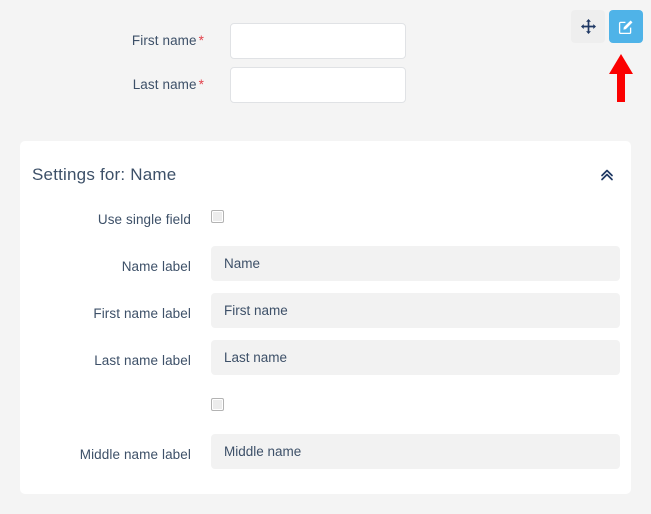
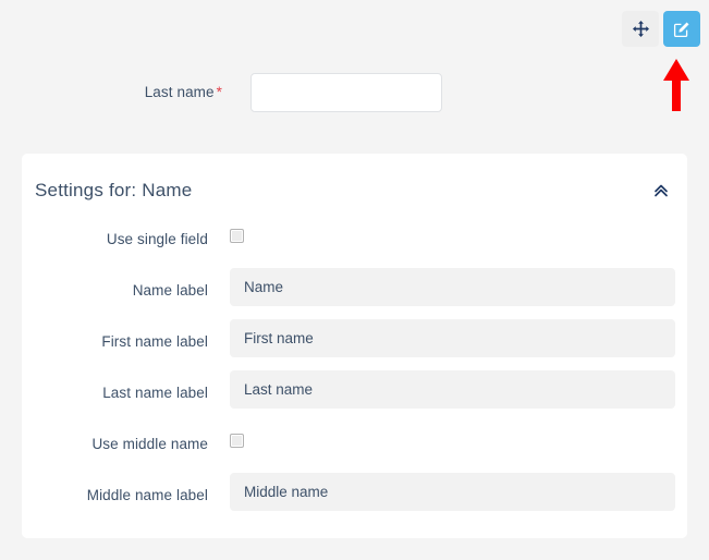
- First name *
  Last name *
  Settings for: Name
  Use single field
  Name label
  Name
  First name label
  First name
  Last name label
  Last name
+ Use middle name
  Middle name label
  Middle name
